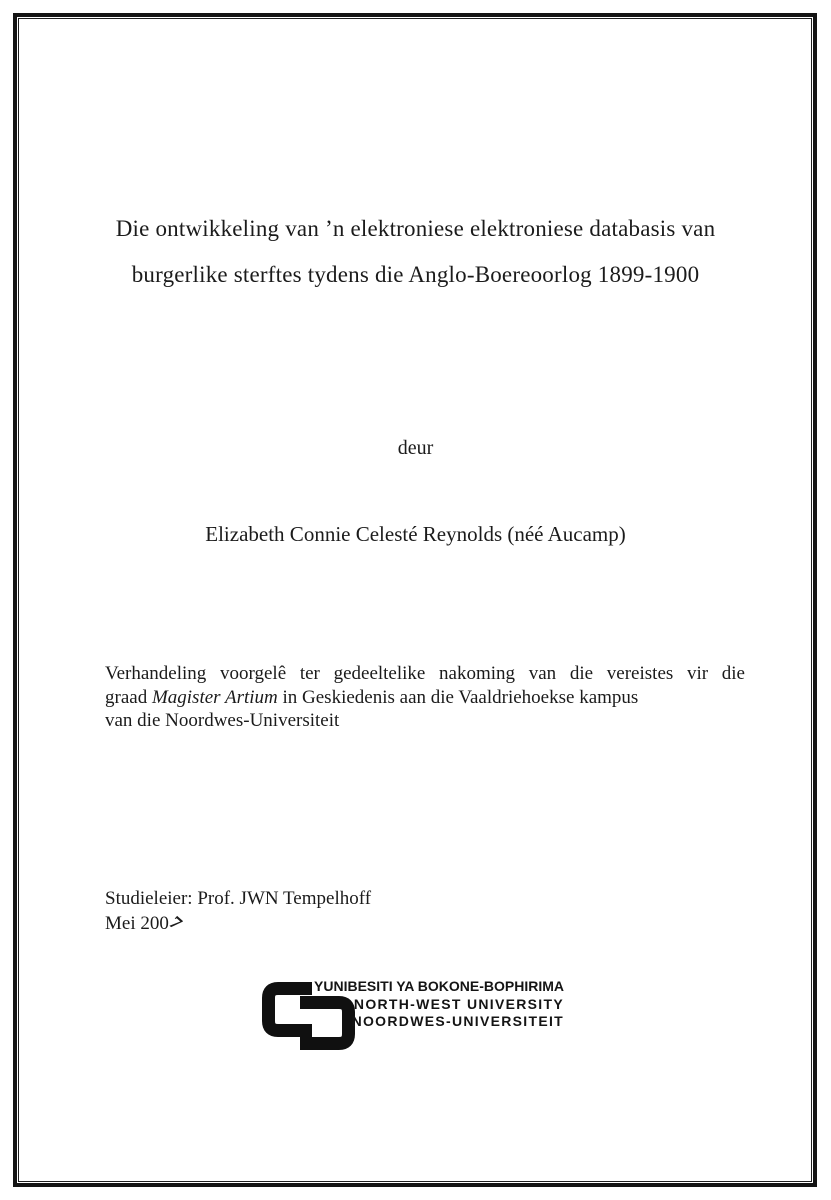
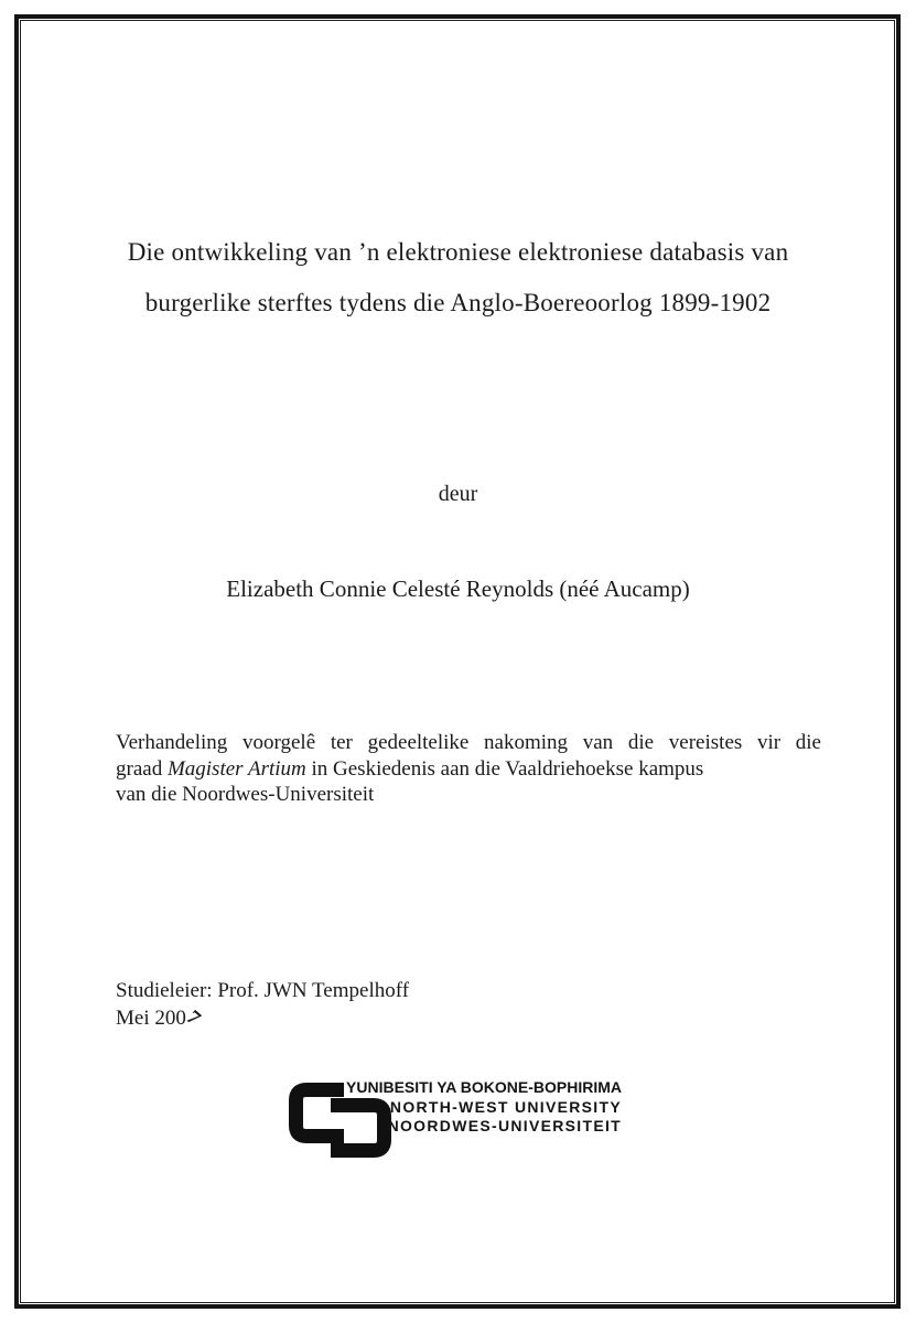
  Die ontwikkeling van ’n elektroniese elektroniese databasis van
- burgerlike sterftes tydens die Anglo-Boereoorlog 1899-1900
+ burgerlike sterftes tydens die Anglo-Boereoorlog 1899-1902
  deur
  Elizabeth Connie Celesté Reynolds (néé Aucamp)
  Verhandeling voorgelê ter gedeeltelike nakoming van die vereistes vir die
  graad Magister Artium in Geskiedenis aan die Vaaldriehoekse kampus
  van die Noordwes-Universiteit
  Studieleier: Prof. JWN Tempelhoff
  YUNIBESITI YA BOKONE-BOPHIRIMA
  NORTH-WEST UNIVERSITY
  NOORDWES-UNIVERSITEIT
